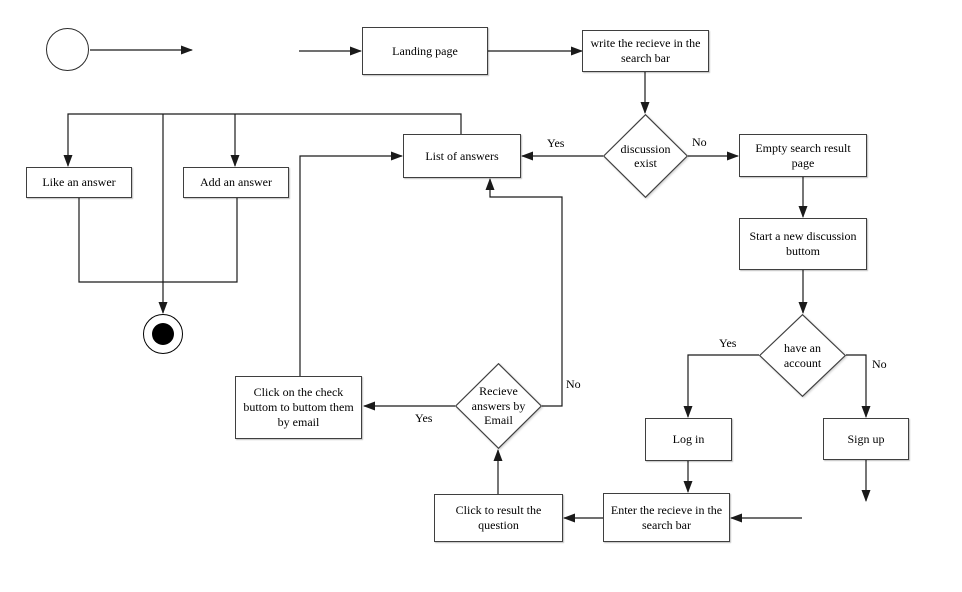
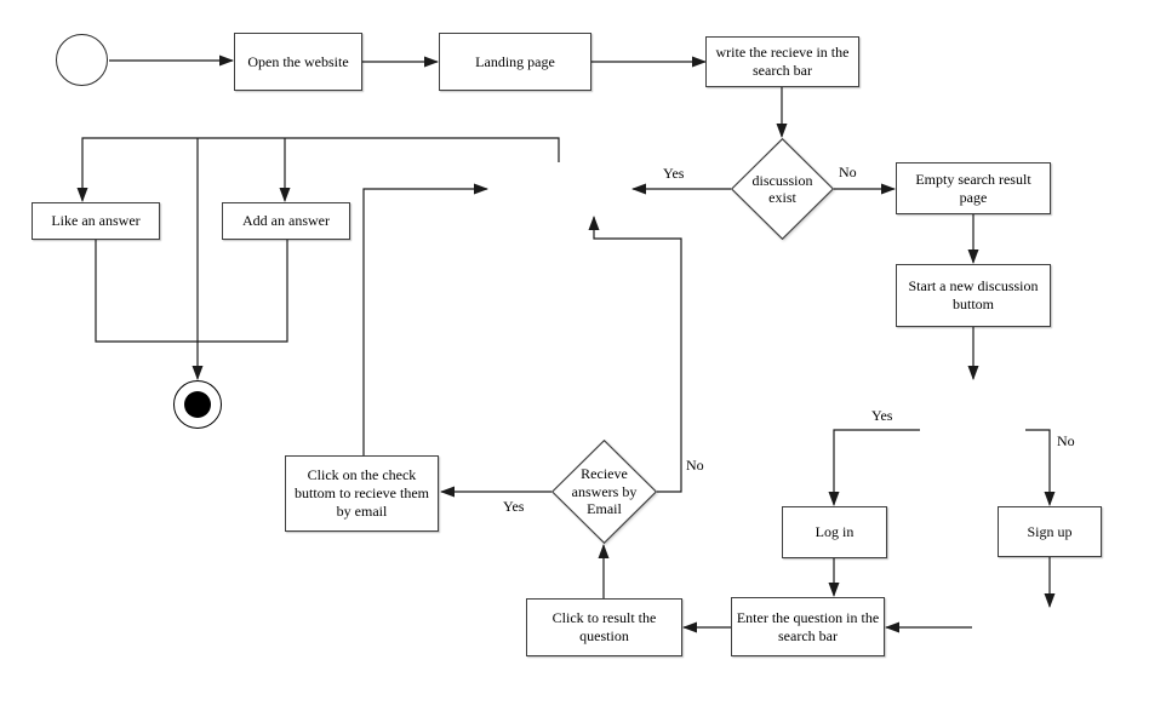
+ Open the website
  Landing page
  write the recieve in the search bar
  Empty search result page
  Start a new discussion buttom
  Log in
  Sign up
- Enter the recieve in the search bar
+ Enter the question in the search bar
  Click to result the question
- Click on the check buttom to buttom them by email
+ Click on the check buttom to recieve them by email
- List of answers
  Like an answer
  Add an answer
  discussion exist
- have an account
  Recieve answers by Email
  Yes
  No
  Yes
  No
  Yes
  No
